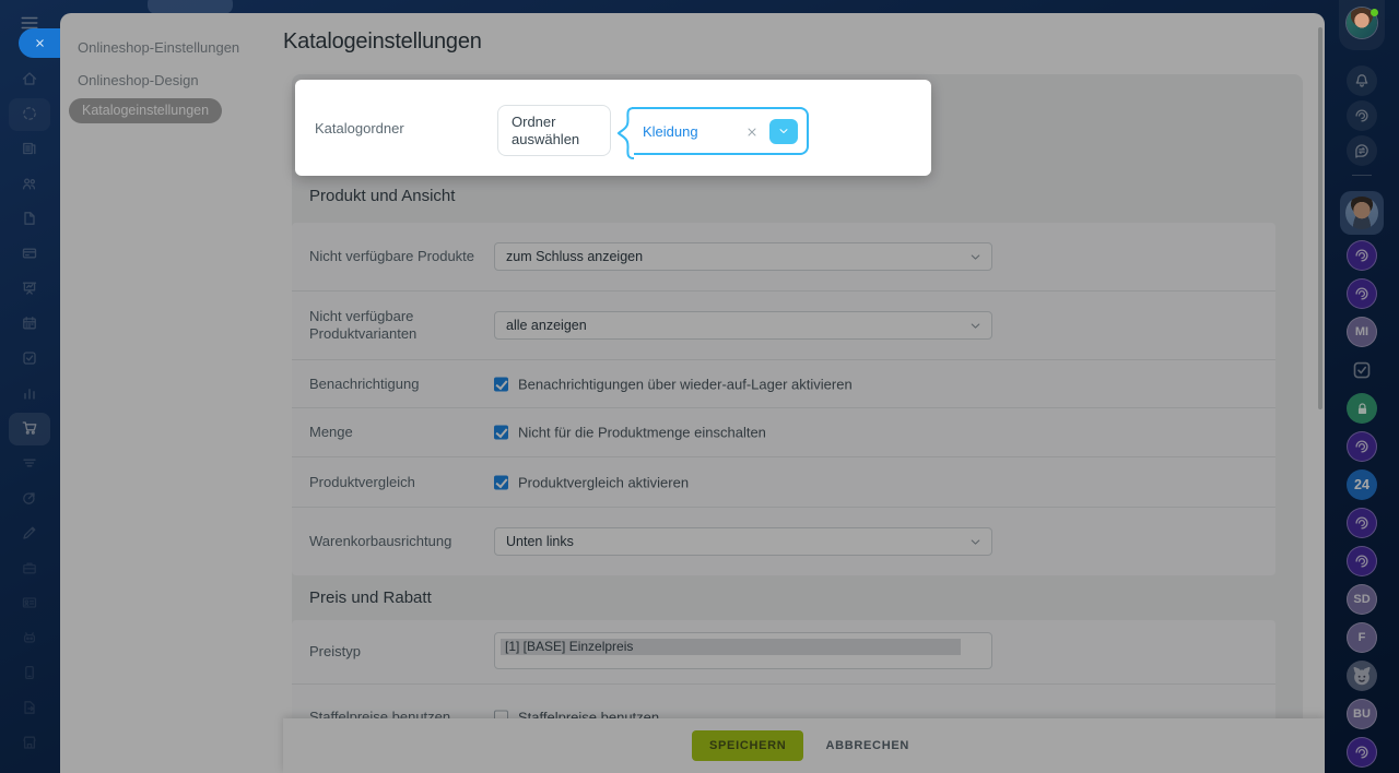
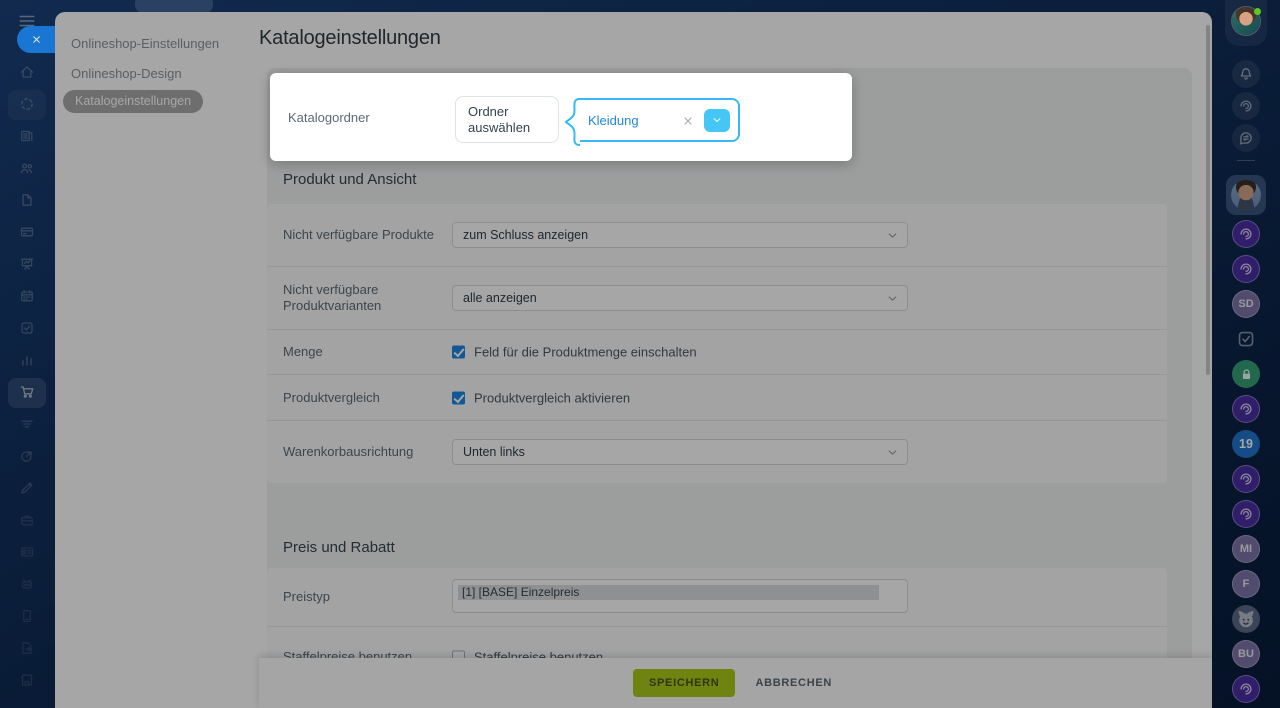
  Onlineshop-Einstellungen
  Onlineshop-Design
  Katalogeinstellungen
  Katalogeinstellungen
  Produkt und Ansicht
  Nicht verfügbare Produkte
  zum Schluss anzeigen
  Nicht verfügbare Produktvarianten
  alle anzeigen
- Benachrichtigung
- Benachrichtigungen über wieder-auf-Lager aktivieren
  Menge
- Nicht für die Produktmenge einschalten
+ Feld für die Produktmenge einschalten
  Produktvergleich
  Produktvergleich aktivieren
  Warenkorbausrichtung
  Unten links
  Preis und Rabatt
  Preistyp
  [1] [BASE] Einzelpreis
  Staffelpreise benutzen
  Staffelpreise benutzen
  SPEICHERN
  ABBRECHEN
  Katalogordner
  Ordner
  auswählen
  Kleidung
- MI
+ SD
- 24
+ 19
- SD
+ MI
  F
  BU
